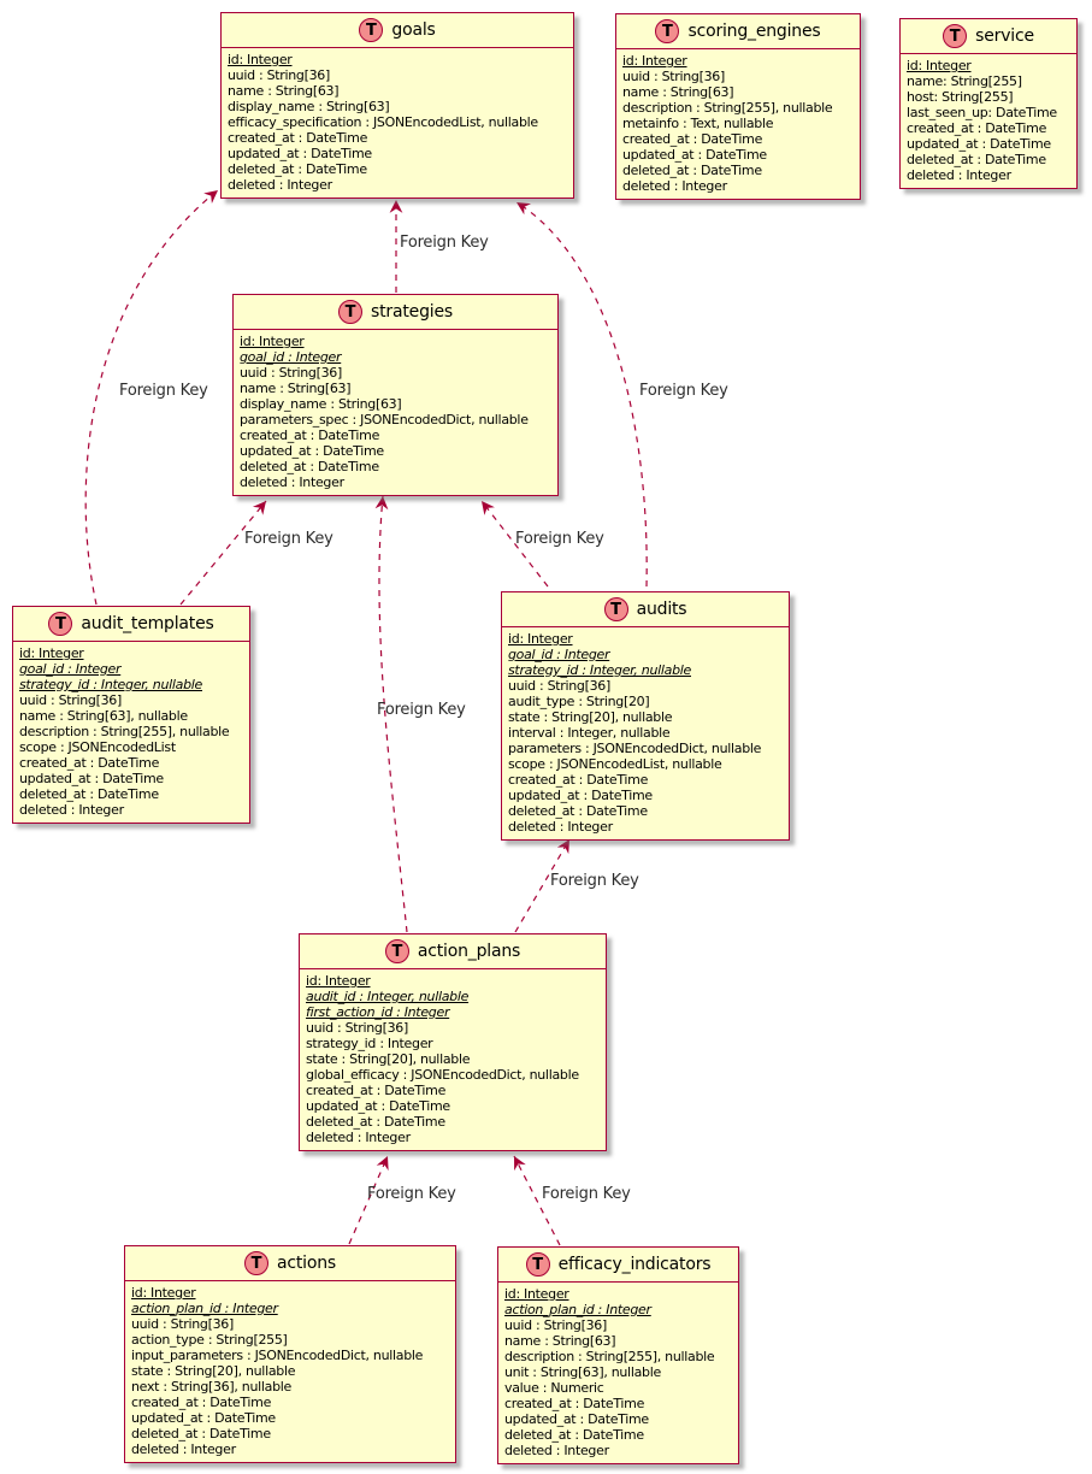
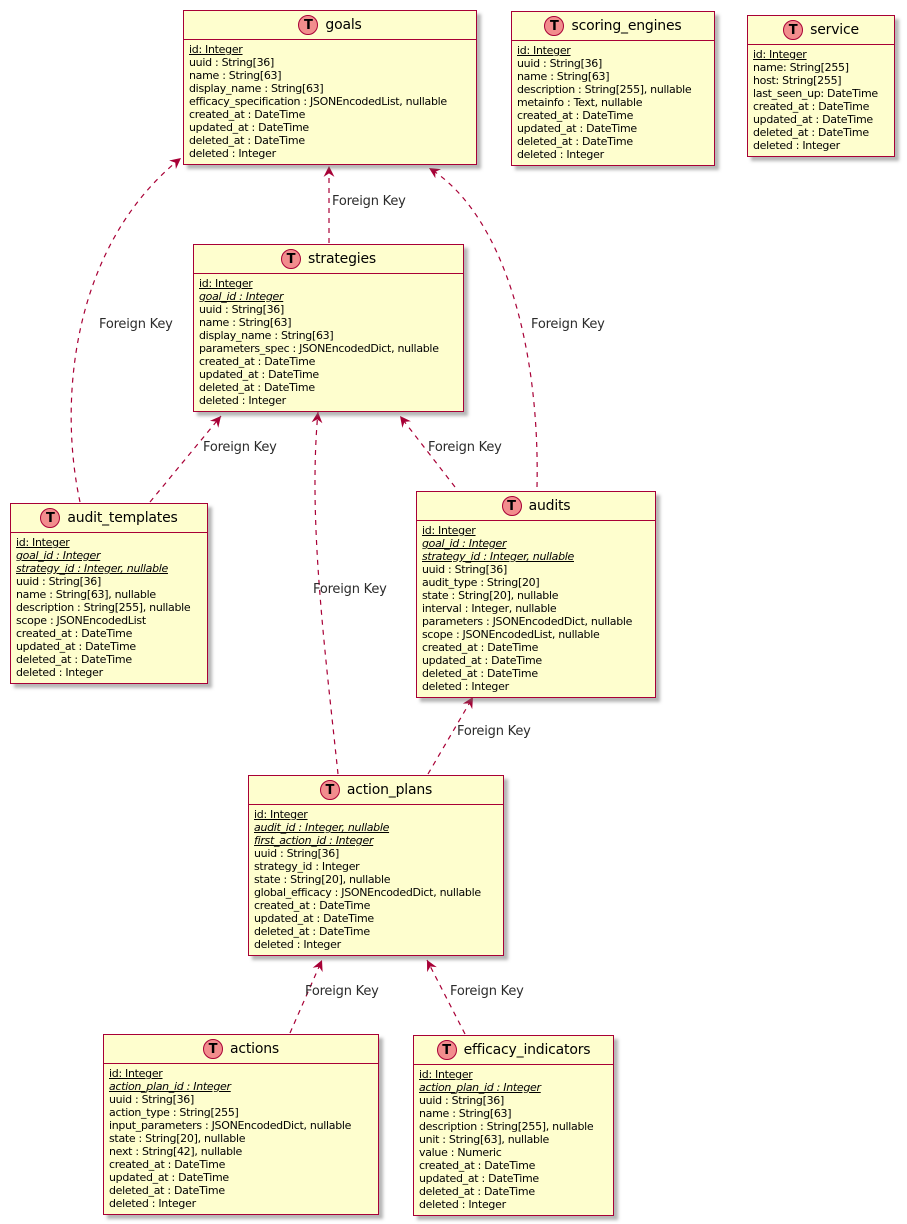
  Foreign Key
  Foreign Key
  Foreign Key
  Foreign Key
  Foreign Key
  Foreign Key
  Foreign Key
  Foreign Key
  Foreign Key
  T
  goals
  id: Integer
  uuid : String[36]
  name : String[63]
  display_name : String[63]
  efficacy_specification : JSONEncodedList, nullable
  created_at : DateTime
  updated_at : DateTime
  deleted_at : DateTime
  deleted : Integer
  T
  scoring_engines
  id: Integer
  uuid : String[36]
  name : String[63]
  description : String[255], nullable
  metainfo : Text, nullable
  created_at : DateTime
  updated_at : DateTime
  deleted_at : DateTime
  deleted : Integer
  T
  service
  id: Integer
  name: String[255]
  host: String[255]
  last_seen_up: DateTime
  created_at : DateTime
  updated_at : DateTime
  deleted_at : DateTime
  deleted : Integer
  T
  strategies
  id: Integer
  goal_id : Integer
  uuid : String[36]
  name : String[63]
  display_name : String[63]
  parameters_spec : JSONEncodedDict, nullable
  created_at : DateTime
  updated_at : DateTime
  deleted_at : DateTime
  deleted : Integer
  T
  audit_templates
  id: Integer
  goal_id : Integer
  strategy_id : Integer, nullable
  uuid : String[36]
  name : String[63], nullable
  description : String[255], nullable
  scope : JSONEncodedList
  created_at : DateTime
  updated_at : DateTime
  deleted_at : DateTime
  deleted : Integer
  T
  audits
  id: Integer
  goal_id : Integer
  strategy_id : Integer, nullable
  uuid : String[36]
  audit_type : String[20]
  state : String[20], nullable
  interval : Integer, nullable
  parameters : JSONEncodedDict, nullable
  scope : JSONEncodedList, nullable
  created_at : DateTime
  updated_at : DateTime
  deleted_at : DateTime
  deleted : Integer
  T
  action_plans
  id: Integer
  audit_id : Integer, nullable
  first_action_id : Integer
  uuid : String[36]
  strategy_id : Integer
  state : String[20], nullable
  global_efficacy : JSONEncodedDict, nullable
  created_at : DateTime
  updated_at : DateTime
  deleted_at : DateTime
  deleted : Integer
  T
  actions
  id: Integer
  action_plan_id : Integer
  uuid : String[36]
  action_type : String[255]
  input_parameters : JSONEncodedDict, nullable
  state : String[20], nullable
- next : String[36], nullable
+ next : String[42], nullable
  created_at : DateTime
  updated_at : DateTime
  deleted_at : DateTime
  deleted : Integer
  T
  efficacy_indicators
  id: Integer
  action_plan_id : Integer
  uuid : String[36]
  name : String[63]
  description : String[255], nullable
  unit : String[63], nullable
  value : Numeric
  created_at : DateTime
  updated_at : DateTime
  deleted_at : DateTime
  deleted : Integer
